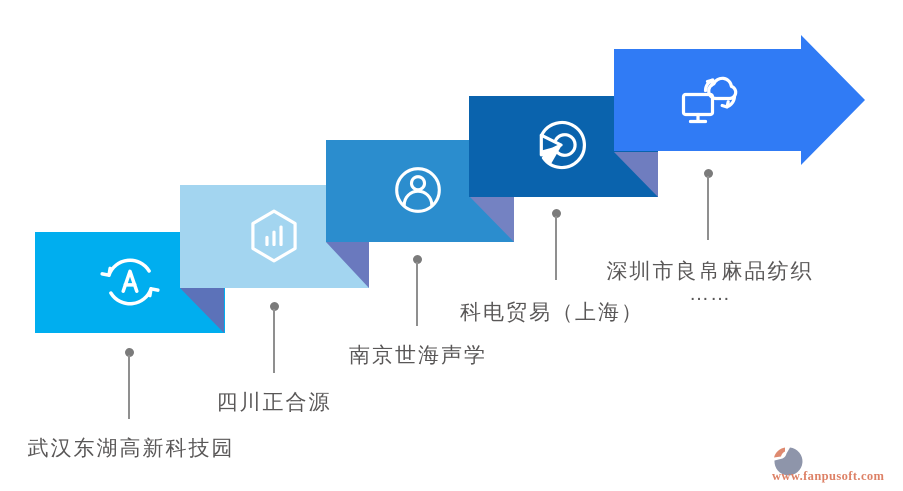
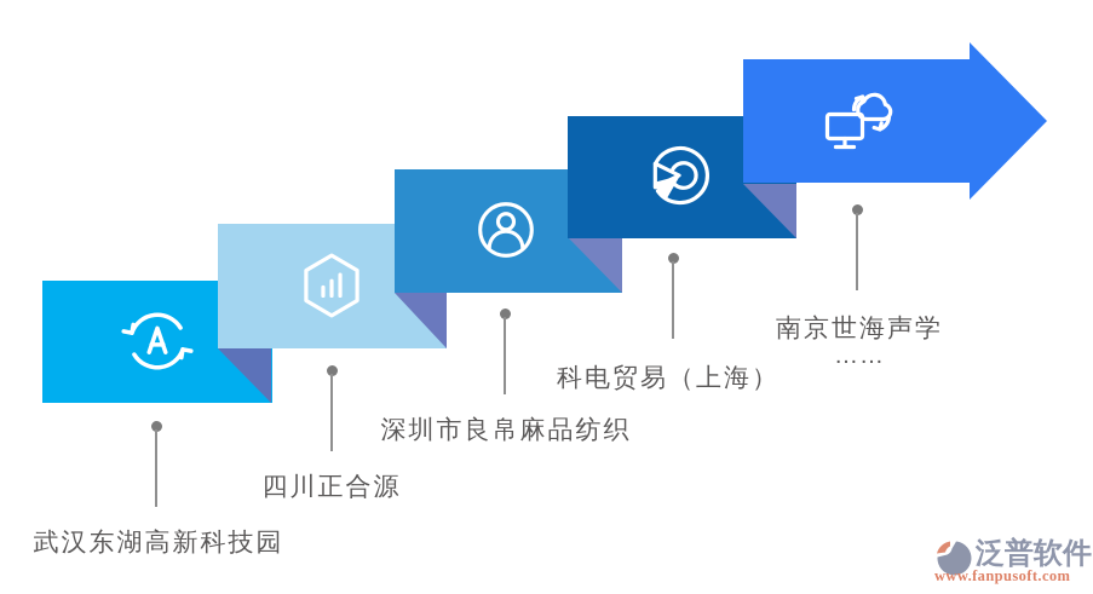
  武汉东湖高新科技园
  四川正合源
- 南京世海声学
+ 深圳市良帛麻品纺织
  科电贸易（上海）
- 深圳市良帛麻品纺织
+ 南京世海声学
  ……
+ 泛普软件
  www.fanpusoft.com
